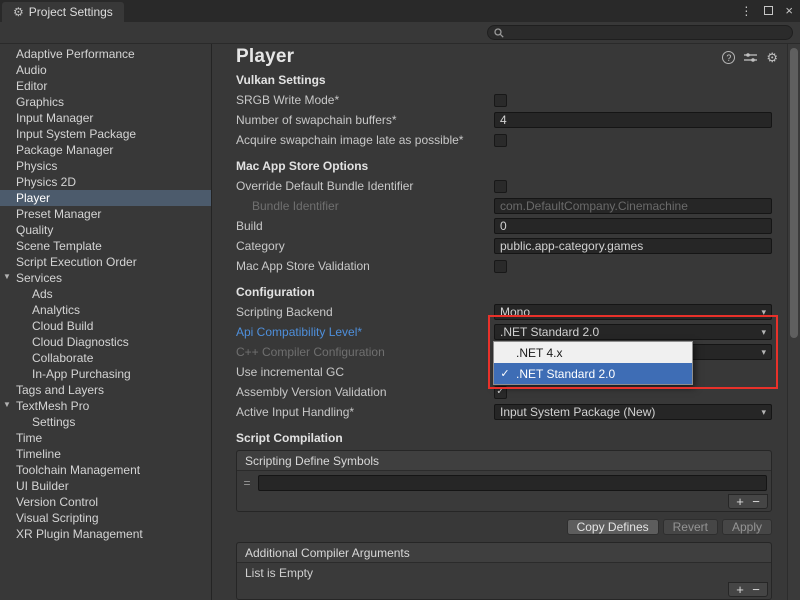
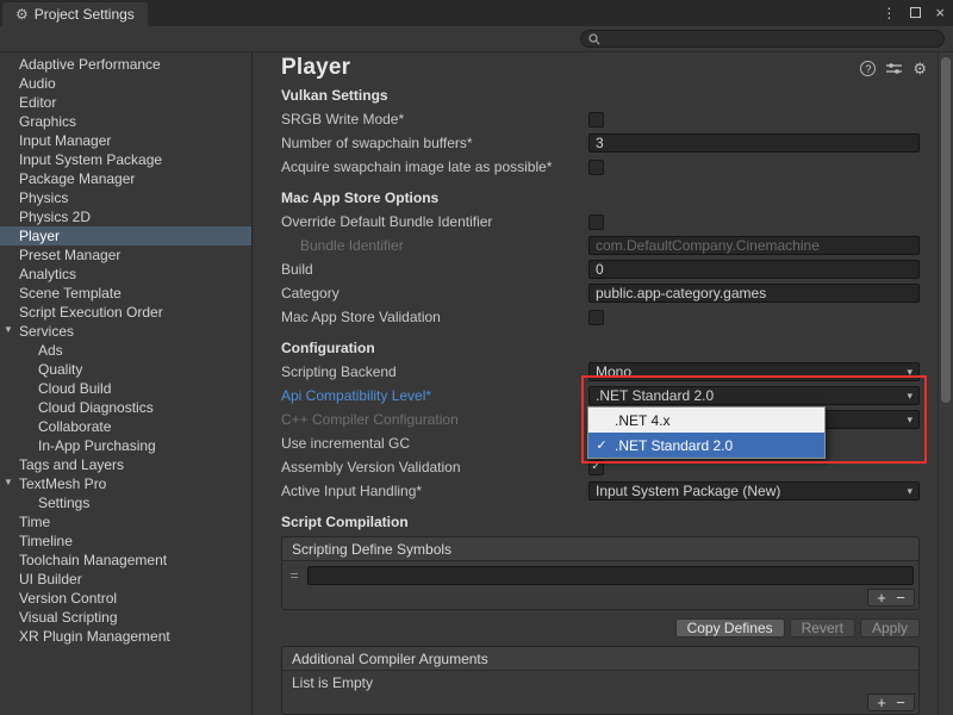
  ⚙
  Project Settings
  ⋮
  ×
  Adaptive Performance
  Audio
  Editor
  Graphics
  Input Manager
  Input System Package
  Package Manager
  Physics
  Physics 2D
  Player
  Preset Manager
- Quality
+ Analytics
  Scene Template
  Script Execution Order
  ▼
  Services
  Ads
- Analytics
+ Quality
  Cloud Build
  Cloud Diagnostics
  Collaborate
  In-App Purchasing
  Tags and Layers
  ▼
  TextMesh Pro
  Settings
  Time
  Timeline
  Toolchain Management
  UI Builder
  Version Control
  Visual Scripting
  XR Plugin Management
  Player
  ?
  ⚙
  Vulkan Settings
  SRGB Write Mode*
  Number of swapchain buffers*
- 4
+ 3
  Acquire swapchain image late as possible*
  Mac App Store Options
  Override Default Bundle Identifier
  Bundle Identifier
  com.DefaultCompany.Cinemachine
  Build
  0
  Category
  public.app-category.games
  Mac App Store Validation
  Configuration
  Scripting Backend
  Mono
  ▾
  Api Compatibility Level*
  .NET Standard 2.0
  ▾
  C++ Compiler Configuration
  ▾
  Use incremental GC
  Assembly Version Validation
  ✓
  Active Input Handling*
  Input System Package (New)
  ▾
  Script Compilation
  Scripting Define Symbols
  =
  +
  −
  Copy Defines
  Revert
  Apply
  Additional Compiler Arguments
  List is Empty
  +
  −
  .NET 4.x
  ✓
  .NET Standard 2.0
